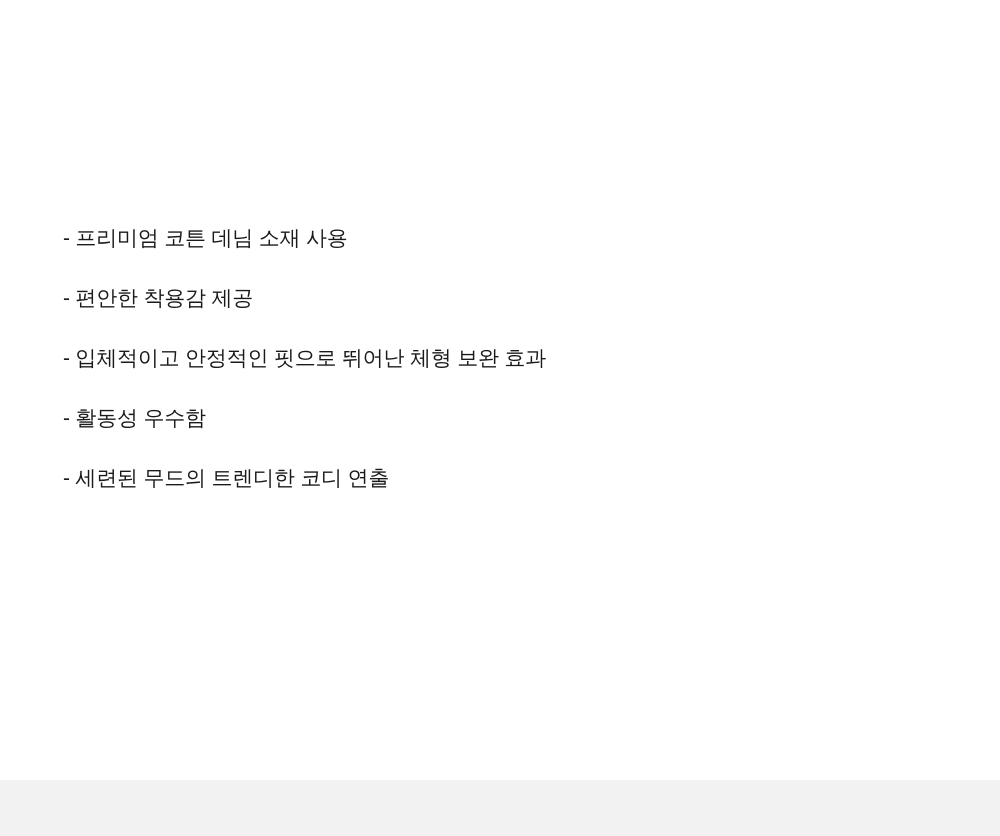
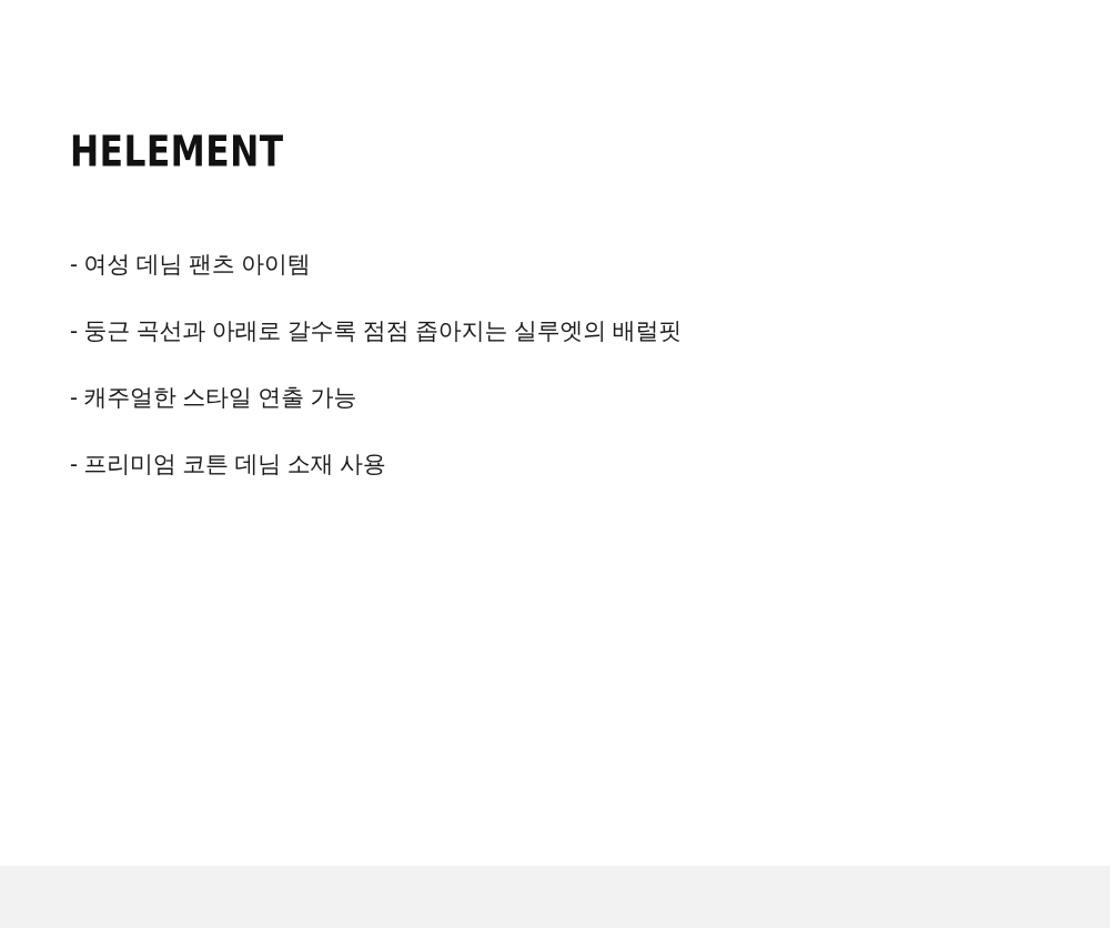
+ HELEMENT
+ - 여성 데님 팬츠 아이템
+ - 둥근 곡선과 아래로 갈수록 점점 좁아지는 실루엣의 배럴핏
+ - 캐주얼한 스타일 연출 가능
  - 프리미엄 코튼 데님 소재 사용
- - 편안한 착용감 제공
- - 입체적이고 안정적인 핏으로 뛰어난 체형 보완 효과
- - 활동성 우수함
- - 세련된 무드의 트렌디한 코디 연출
